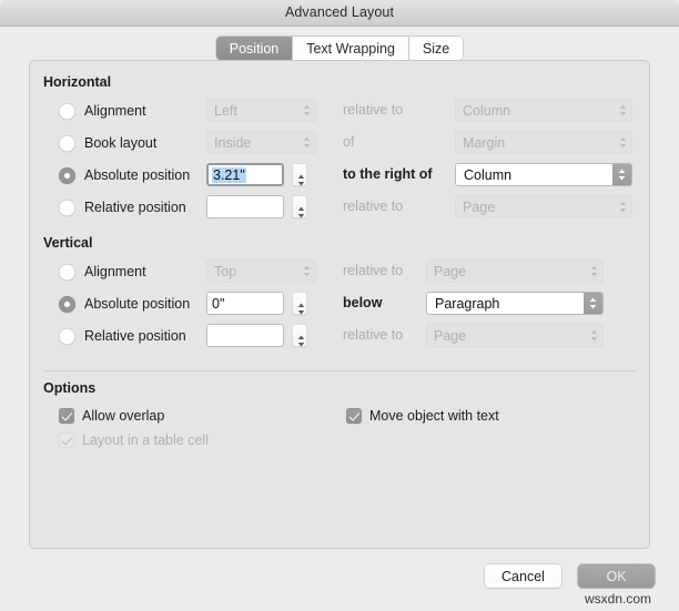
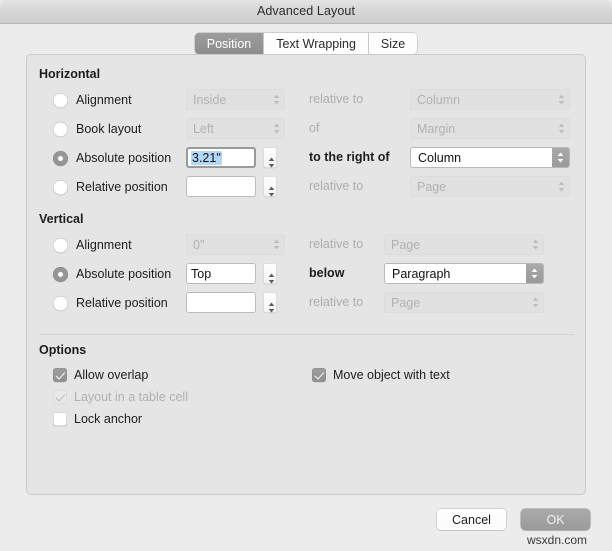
  Advanced Layout
  Position
  Text Wrapping
  Size
  Horizontal
  Alignment
- Left
+ Inside
  relative to
  Column
  Book layout
- Inside
+ Left
  of
  Margin
  Absolute position
  3.21"
  to the right of
  Column
  Relative position
  relative to
  Page
  Vertical
  Alignment
- Top
+ 0"
  relative to
  Page
  Absolute position
- 0"
+ Top
  below
  Paragraph
  Relative position
  relative to
  Page
  Options
  Allow overlap
  Layout in a table cell
+ Lock anchor
  Move object with text
  Cancel
  OK
  wsxdn.com
